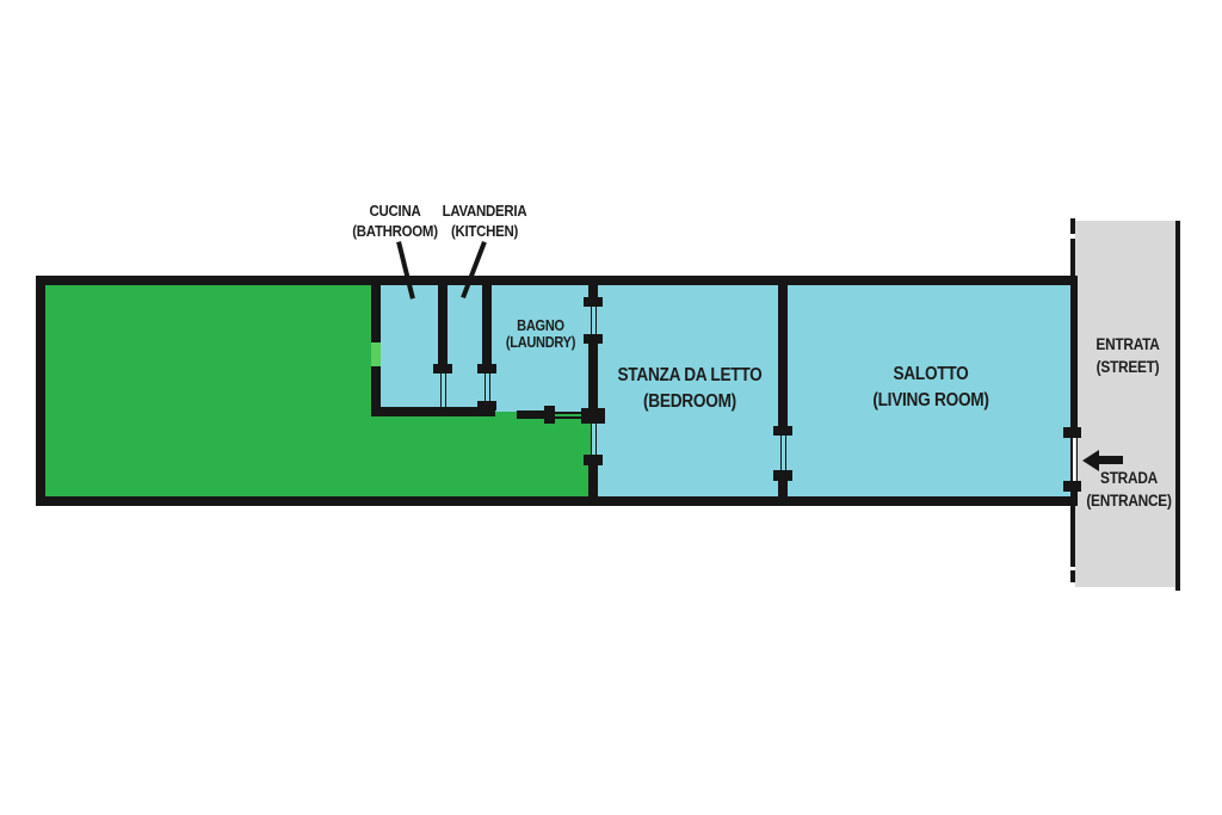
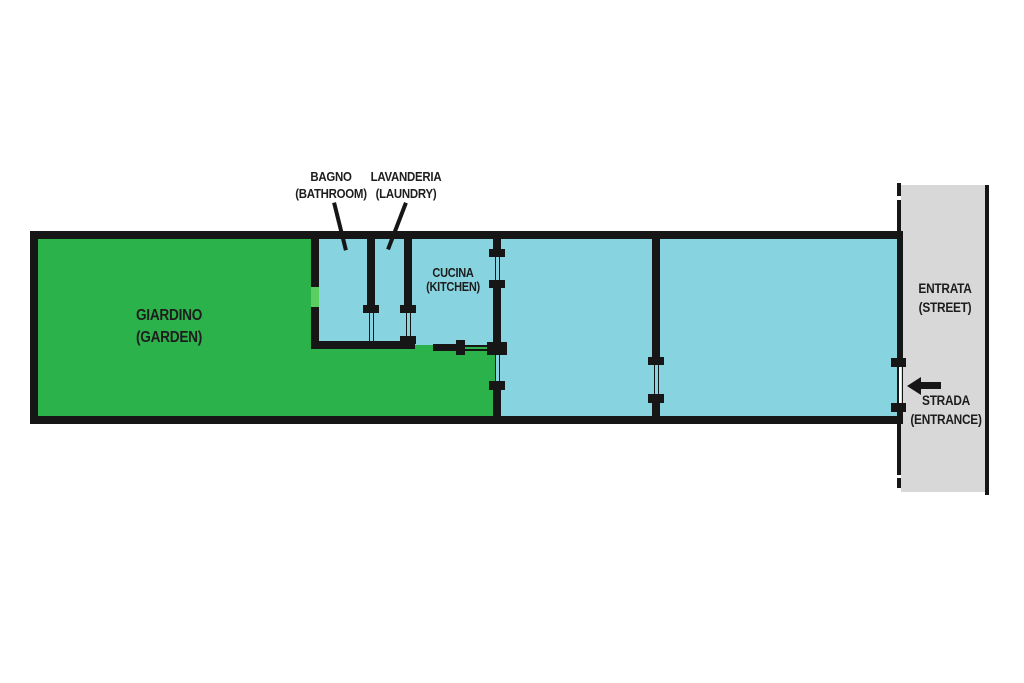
+ GIARDINO
+ (GARDEN)
- CUCINA
+ BAGNO
  (BATHROOM)
  LAVANDERIA
- (KITCHEN)
+ (LAUNDRY)
- BAGNO
+ CUCINA
- (LAUNDRY)
+ (KITCHEN)
- STANZA DA LETTO
- (BEDROOM)
- SALOTTO
- (LIVING ROOM)
  ENTRATA
  (STREET)
  STRADA
  (ENTRANCE)
